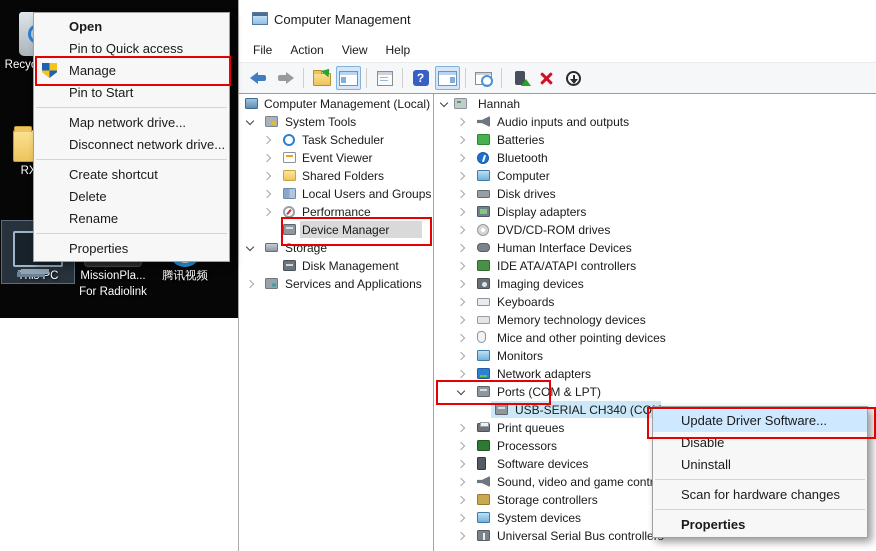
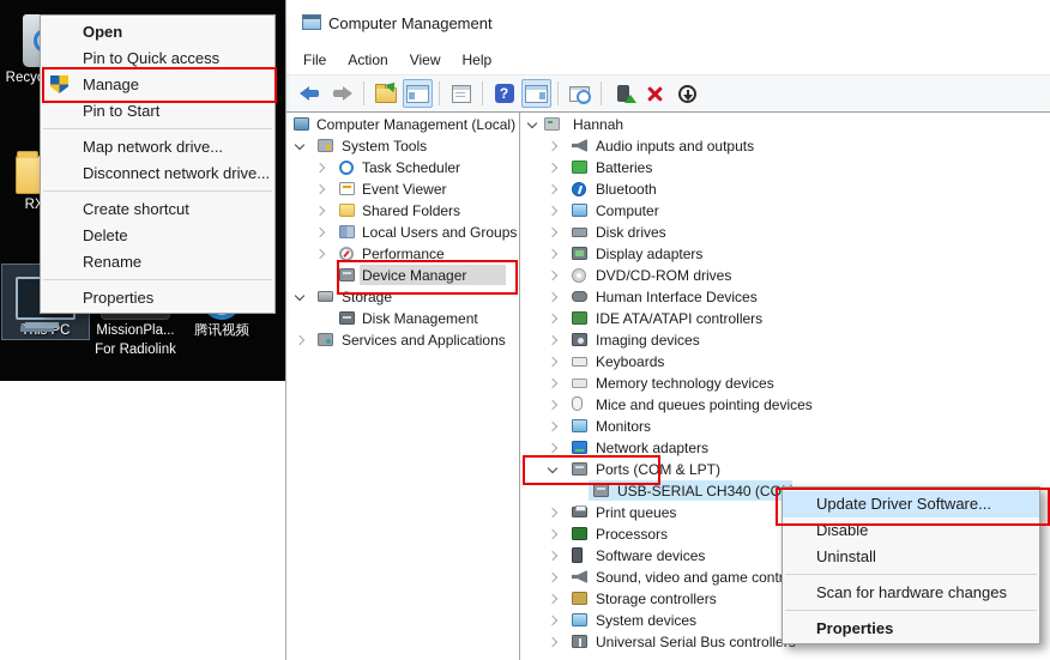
  This PC
  MissionPla...
  For Radiolink
  腾讯视频
  Computer Management
  File
  Action
  View
  Help
  Computer Management (Local)
  System Tools
  Task Scheduler
  Event Viewer
  Shared Folders
  Local Users and Groups
  Performance
  Device Manager
  Storage
  Disk Management
  Services and Applications
  Hannah
  Audio inputs and outputs
  Batteries
  Bluetooth
  Computer
  Disk drives
  Display adapters
  DVD/CD-ROM drives
  Human Interface Devices
  IDE ATA/ATAPI controllers
  Imaging devices
  Keyboards
  Memory technology devices
- Mice and other pointing devices
+ Mice and queues pointing devices
  Monitors
  Network adapters
  Ports (COM & LPT)
  USB-SERIAL CH340 (CO
  Print queues
  Processors
  Software devices
  Sound, video and game cont
  Storage controllers
  System devices
  Universal Serial Bus controlle
  Open
  Pin to Quick access
  Manage
  Pin to Start
  Map network drive...
  Disconnect network drive...
  Create shortcut
  Delete
  Rename
  Properties
  Update Driver Software...
  Disable
  Uninstall
  Scan for hardware changes
  Properties
